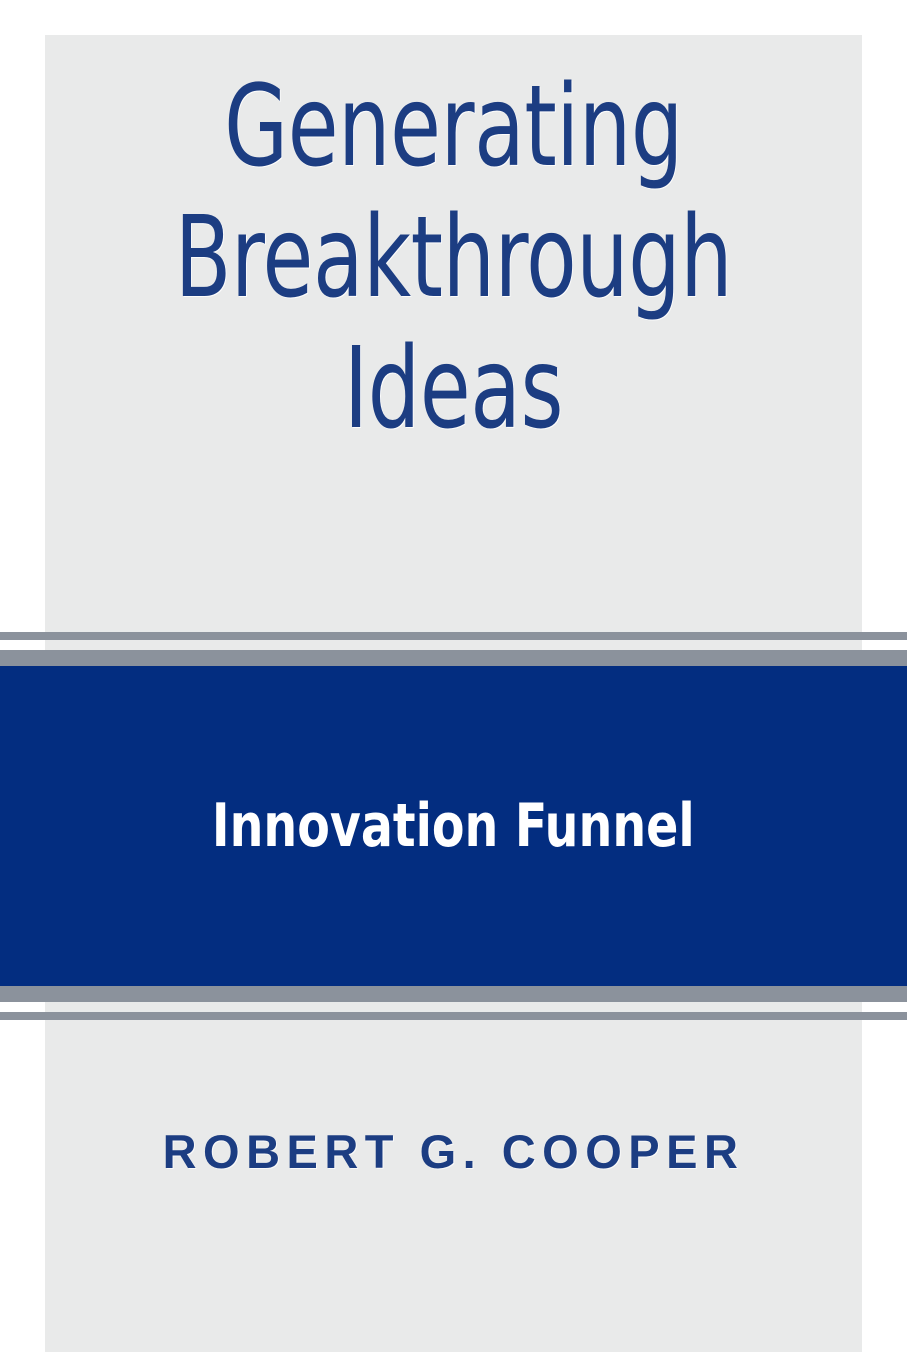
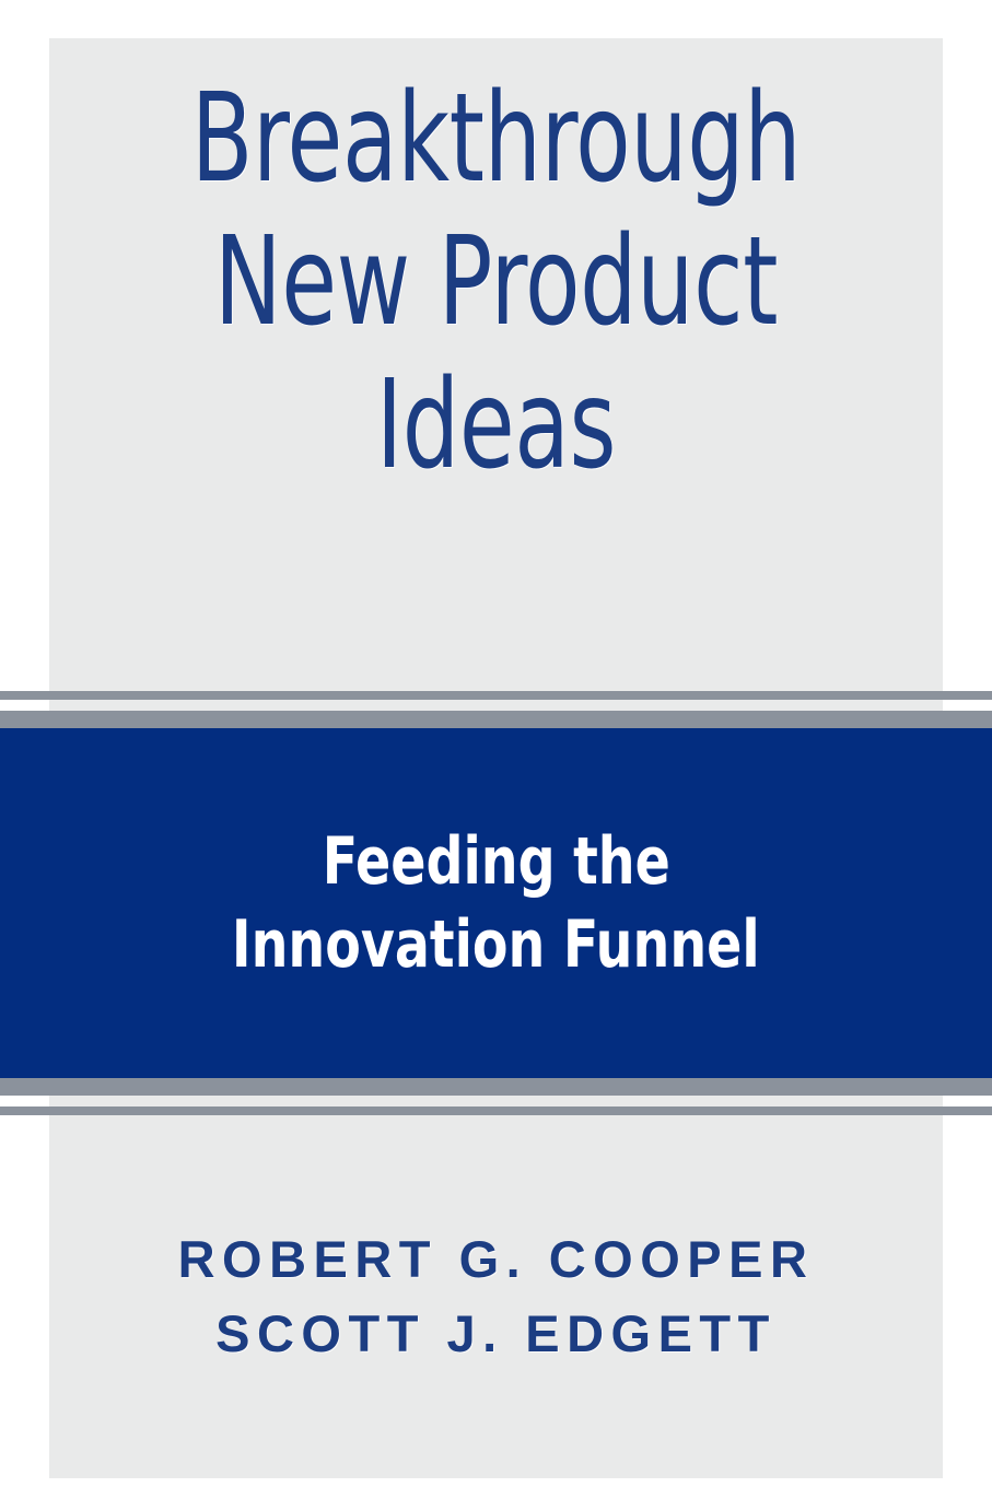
- Generating
  Breakthrough
+ New Product
  Ideas
+ Feeding the
  Innovation Funnel
  ROBERT G. COOPER
+ SCOTT J. EDGETT
